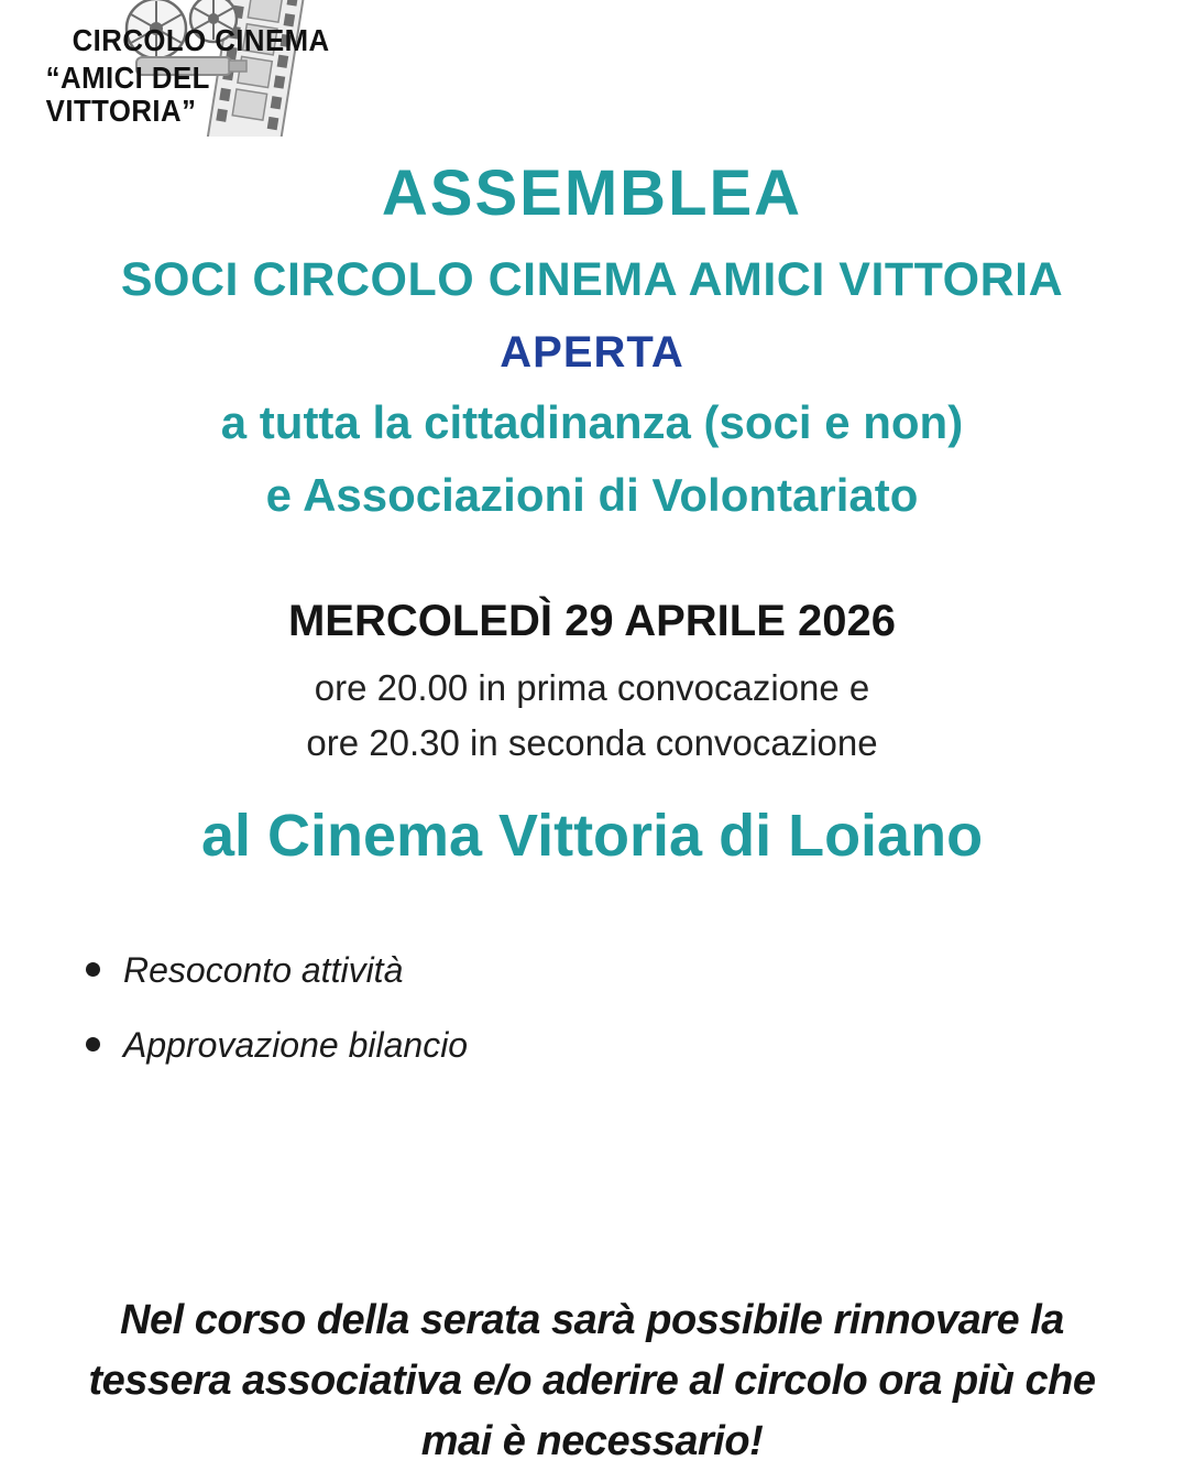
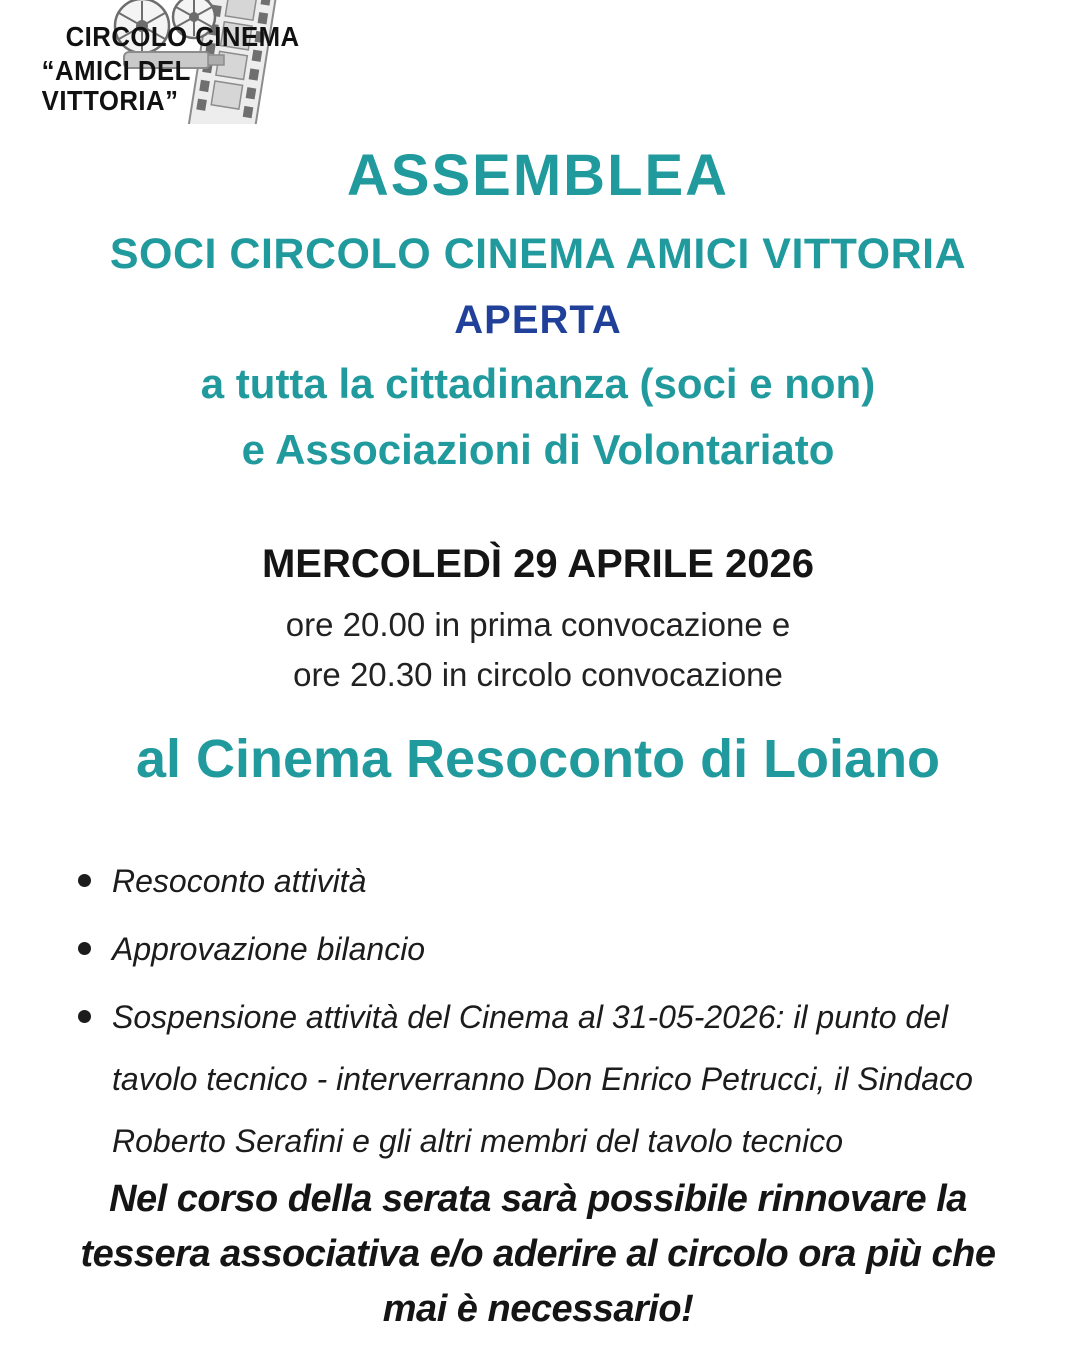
  CIRCOLO CINEMA
  “AMICI DEL VITTORIA”
  ASSEMBLEA
  SOCI CIRCOLO CINEMA AMICI VITTORIA
  APERTA
  a tutta la cittadinanza (soci e non)
  e Associazioni di Volontariato
  MERCOLEDÌ 29 APRILE 2026
  ore 20.00 in prima convocazione e
- ore 20.30 in seconda convocazione
+ ore 20.30 in circolo convocazione
- al Cinema Vittoria di Loiano
+ al Cinema Resoconto di Loiano
  Resoconto attività
  Approvazione bilancio
+ Sospensione attività del Cinema al 31-05-2026: il punto del tavolo tecnico - interverranno Don Enrico Petrucci, il Sindaco Roberto Serafini e gli altri membri del tavolo tecnico
  Nel corso della serata sarà possibile rinnovare la
  tessera associativa e/o aderire al circolo ora più che
  mai è necessario!
